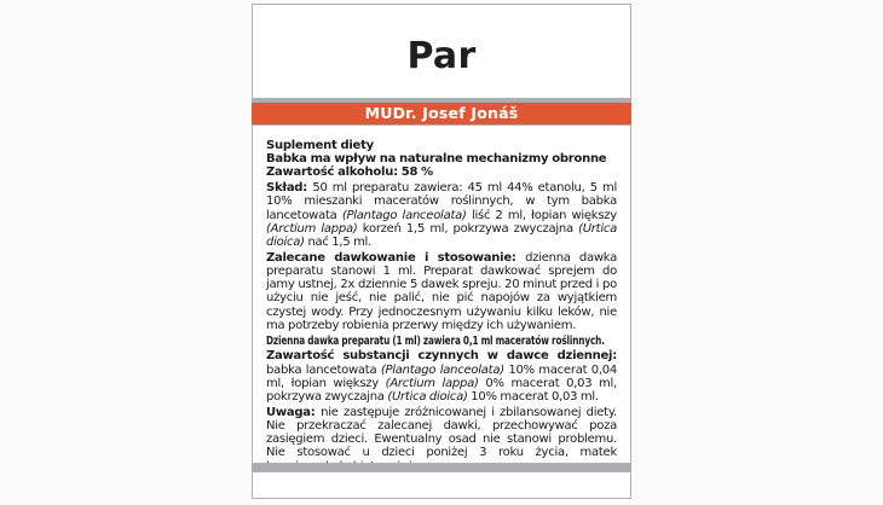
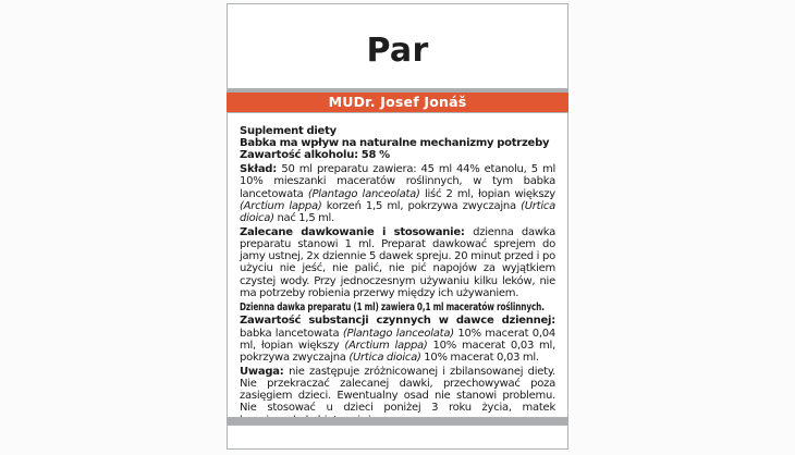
  Par
  MUDr. Josef Jonáš
  Suplement diety
- Babka ma wpływ na naturalne mechanizmy obronne
+ Babka ma wpływ na naturalne mechanizmy potrzeby
  Zawartość alkoholu: 58 %
  Skład: 50 ml preparatu zawiera: 45 ml 44% etanolu, 5 ml 10% mieszanki maceratów roślinnych, w tym babka lancetowata (Plantago lanceolata) liść 2 ml, łopian większy (Arctium lappa) korzeń 1,5 ml, pokrzywa zwyczajna (Urtica dioica) nać 1,5 ml.
  Zalecane dawkowanie i stosowanie: dzienna dawka preparatu stanowi 1 ml. Preparat dawkować sprejem do jamy ustnej, 2x dziennie 5 dawek spreju. 20 minut przed i po użyciu nie jeść, nie palić, nie pić napojów za wyjątkiem czystej wody. Przy jednoczesnym używaniu kilku leków, nie ma potrzeby robienia przerwy między ich używaniem.
  Dzienna dawka preparatu (1 ml) zawiera 0,1 ml maceratów roślinnych.
- Zawartość substancji czynnych w dawce dziennej: babka lancetowata (Plantago lanceolata) 10% macerat 0,04 ml, łopian większy (Arctium lappa) 0% macerat 0,03 ml, pokrzywa zwyczajna (Urtica dioica) 10% macerat 0,03 ml.
+ Zawartość substancji czynnych w dawce dziennej: babka lancetowata (Plantago lanceolata) 10% macerat 0,04 ml, łopian większy (Arctium lappa) 10% macerat 0,03 ml, pokrzywa zwyczajna (Urtica dioica) 10% macerat 0,03 ml.
  Uwaga: nie zastępuje zróżnicowanej i zbilansowanej diety. Nie przekraczać zalecanej dawki, przechowywać poza zasięgiem dzieci. Ewentualny osad nie stanowi problemu. Nie stosować u dzieci poniżej 3 roku życia, matek
